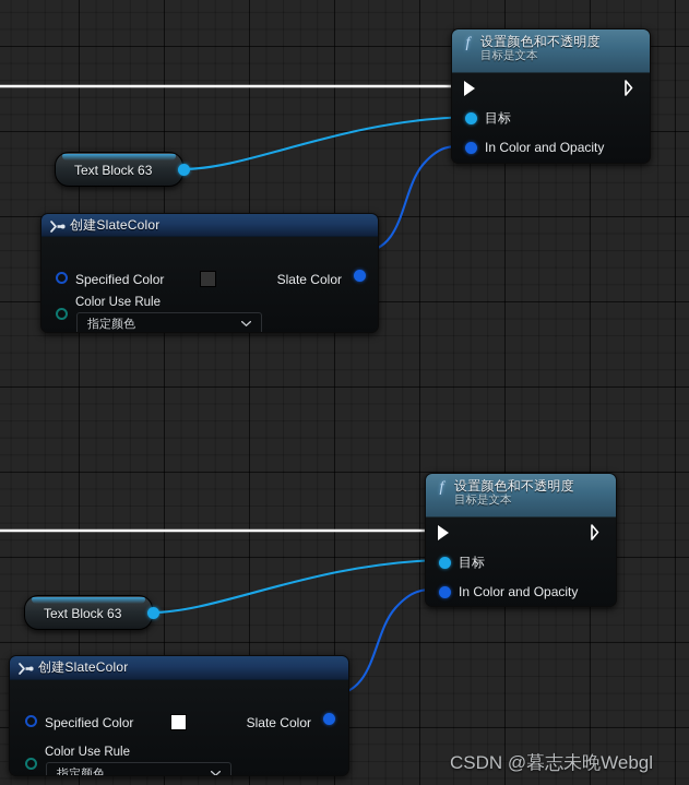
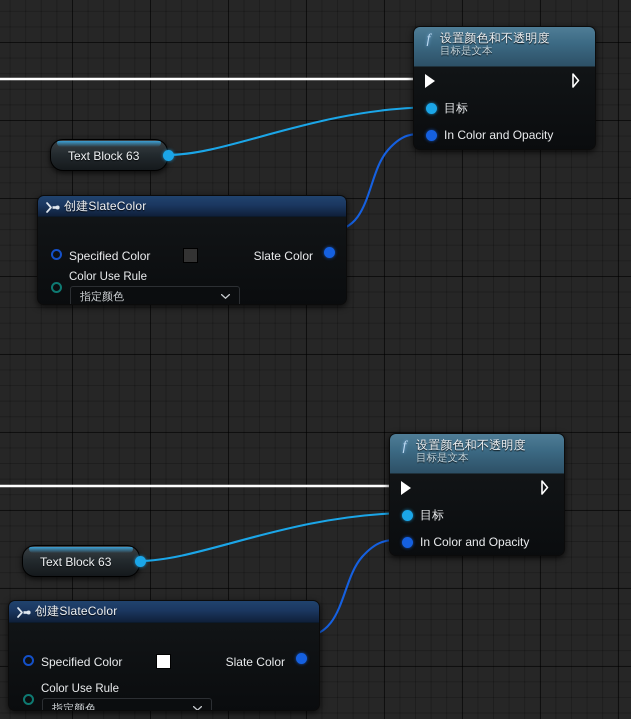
  f
  设置颜色和不透明度
  目标是文本
  目标
  In Color and Opacity
  Text Block 63
  创建SlateColor
  Specified Color
  Slate Color
  Color Use Rule
  指定颜色
  f
  设置颜色和不透明度
  目标是文本
  目标
  In Color and Opacity
  Text Block 63
  创建SlateColor
  Specified Color
  Slate Color
  Color Use Rule
  指定颜色
- CSDN @暮志未晚Webgl
